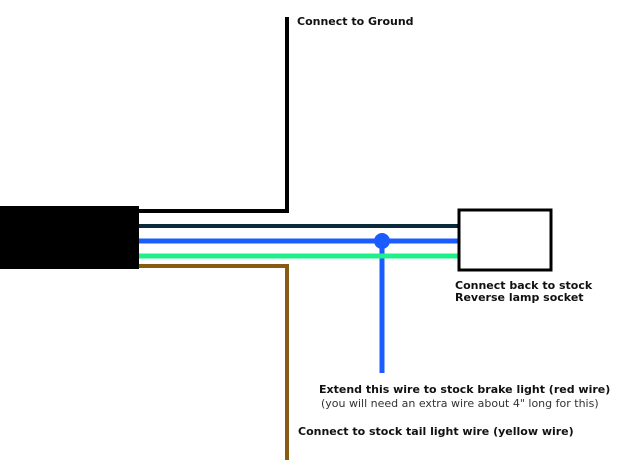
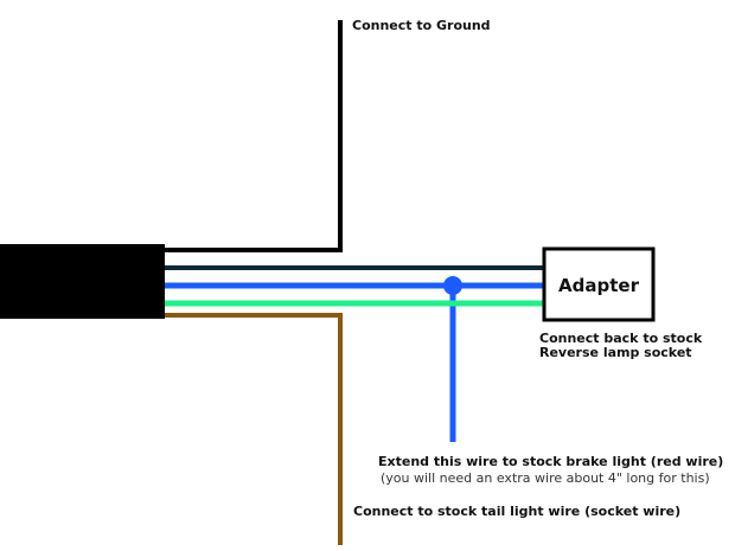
+ Adapter
  Connect to Ground
  Connect back to stock
  Reverse lamp socket
  Extend this wire to stock brake light (red wire)
  (you will need an extra wire about 4" long for this)
- Connect to stock tail light wire (yellow wire)
+ Connect to stock tail light wire (socket wire)
